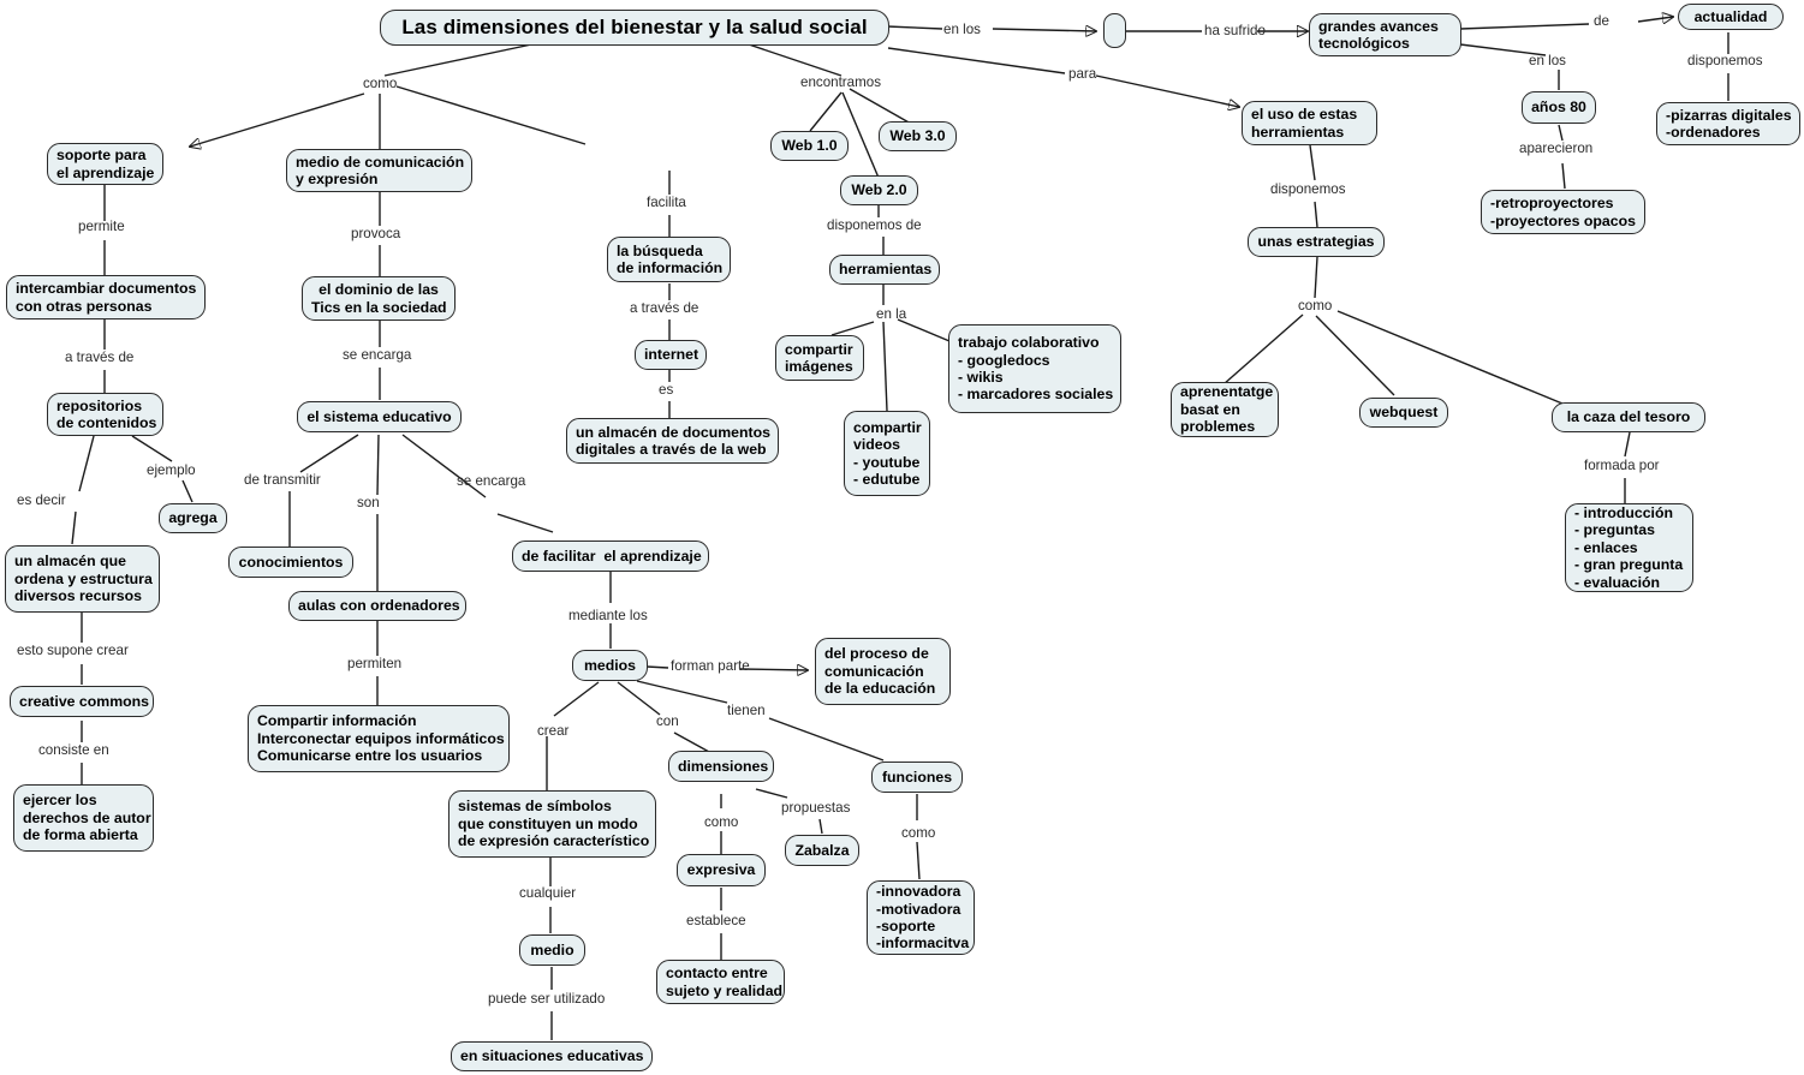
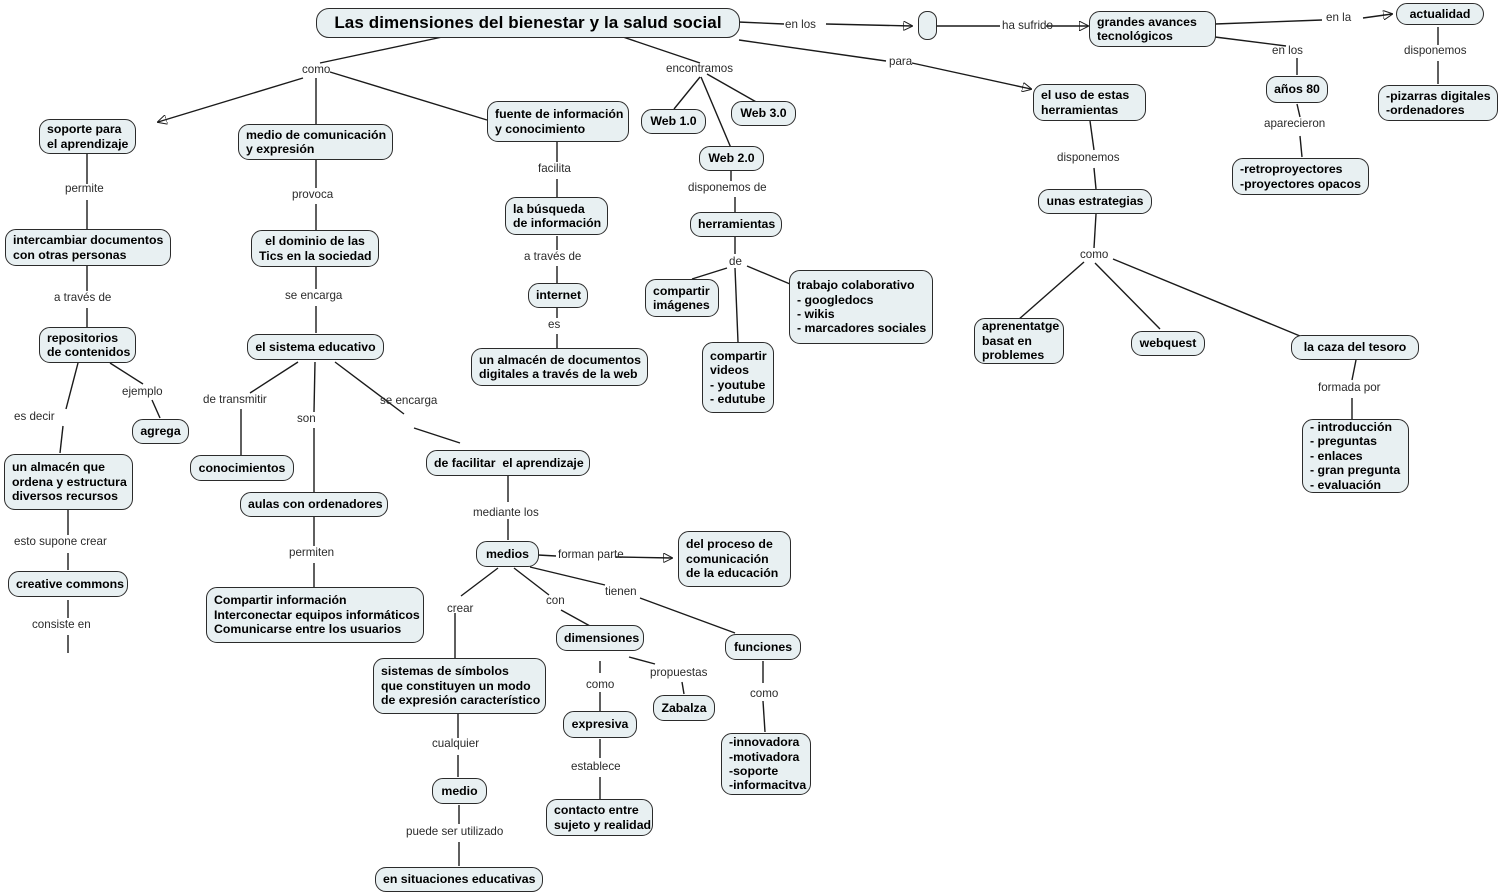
  Las dimensiones del bienestar y la salud social
  grandes avances
  tecnológicos
  actualidad
  -pizarras digitales
  -ordenadores
  años 80
  -retroproyectores
  -proyectores opacos
  el uso de estas
  herramientas
  unas estrategias
  aprenentatge
  basat en
  problemes
  webquest
  la caza del tesoro
  - introducción
  - preguntas
  - enlaces
  - gran pregunta
  - evaluación
  soporte para
  el aprendizaje
  intercambiar documentos
  con otras personas
  repositorios
  de contenidos
  agrega
  un almacén que
  ordena y estructura
  diversos recursos
  creative commons
- ejercer los
- derechos de autor
- de forma abierta
  medio de comunicación
  y expresión
  el dominio de las
  Tics en la sociedad
  el sistema educativo
  conocimientos
  aulas con ordenadores
  Compartir información
  Interconectar equipos informáticos
  Comunicarse entre los usuarios
+ fuente de información
+ y conocimiento
  la búsqueda
  de información
  internet
  un almacén de documentos
  digitales a través de la web
  Web 1.0
  Web 3.0
  Web 2.0
  herramientas
  compartir
  imágenes
  compartir
  videos
  - youtube
  - edutube
  trabajo colaborativo
  - googledocs
  - wikis
  - marcadores sociales
  de facilitar el aprendizaje
  medios
  del proceso de
  comunicación
  de la educación
  sistemas de símbolos
  que constituyen un modo
  de expresión característico
  dimensiones
  Zabalza
  funciones
  expresiva
  -innovadora
  -motivadora
  -soporte
  -informacitva
  medio
  contacto entre
  sujeto y realidad
  en situaciones educativas
  como
  encontramos
  en los
  ha sufrido
  para
- de
+ en la
  en los
  disponemos
  aparecieron
  disponemos
  como
  formada por
  permite
  a través de
  es decir
  ejemplo
  esto supone crear
  consiste en
  provoca
  se encarga
  de transmitir
  son
  se encarga
  permiten
  facilita
  a través de
  es
  disponemos de
- en la
+ de
  mediante los
  forman parte
  crear
  con
  tienen
  como
  propuestas
  como
  cualquier
  establece
  puede ser utilizado
